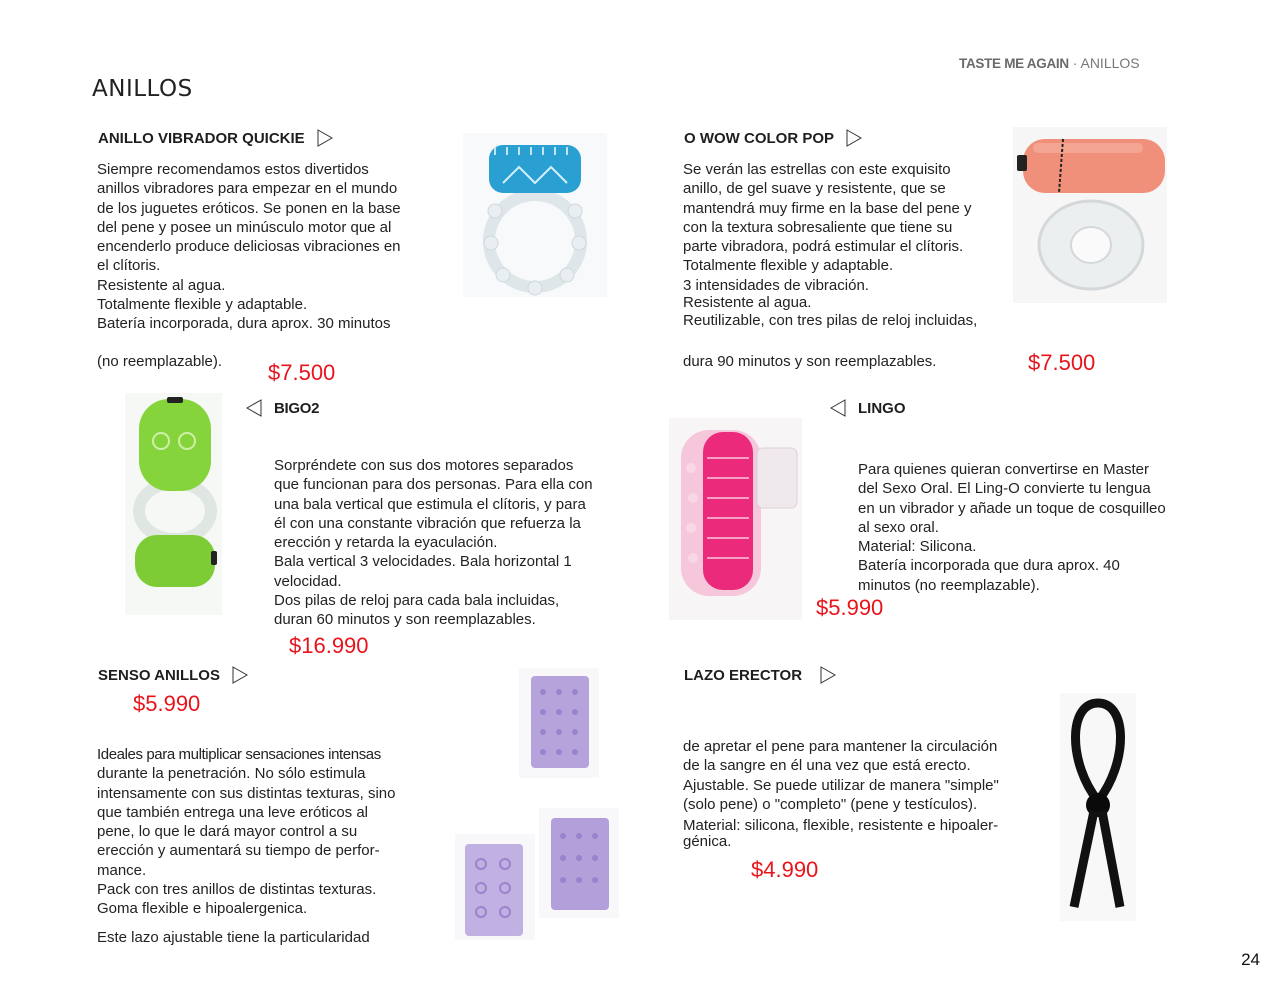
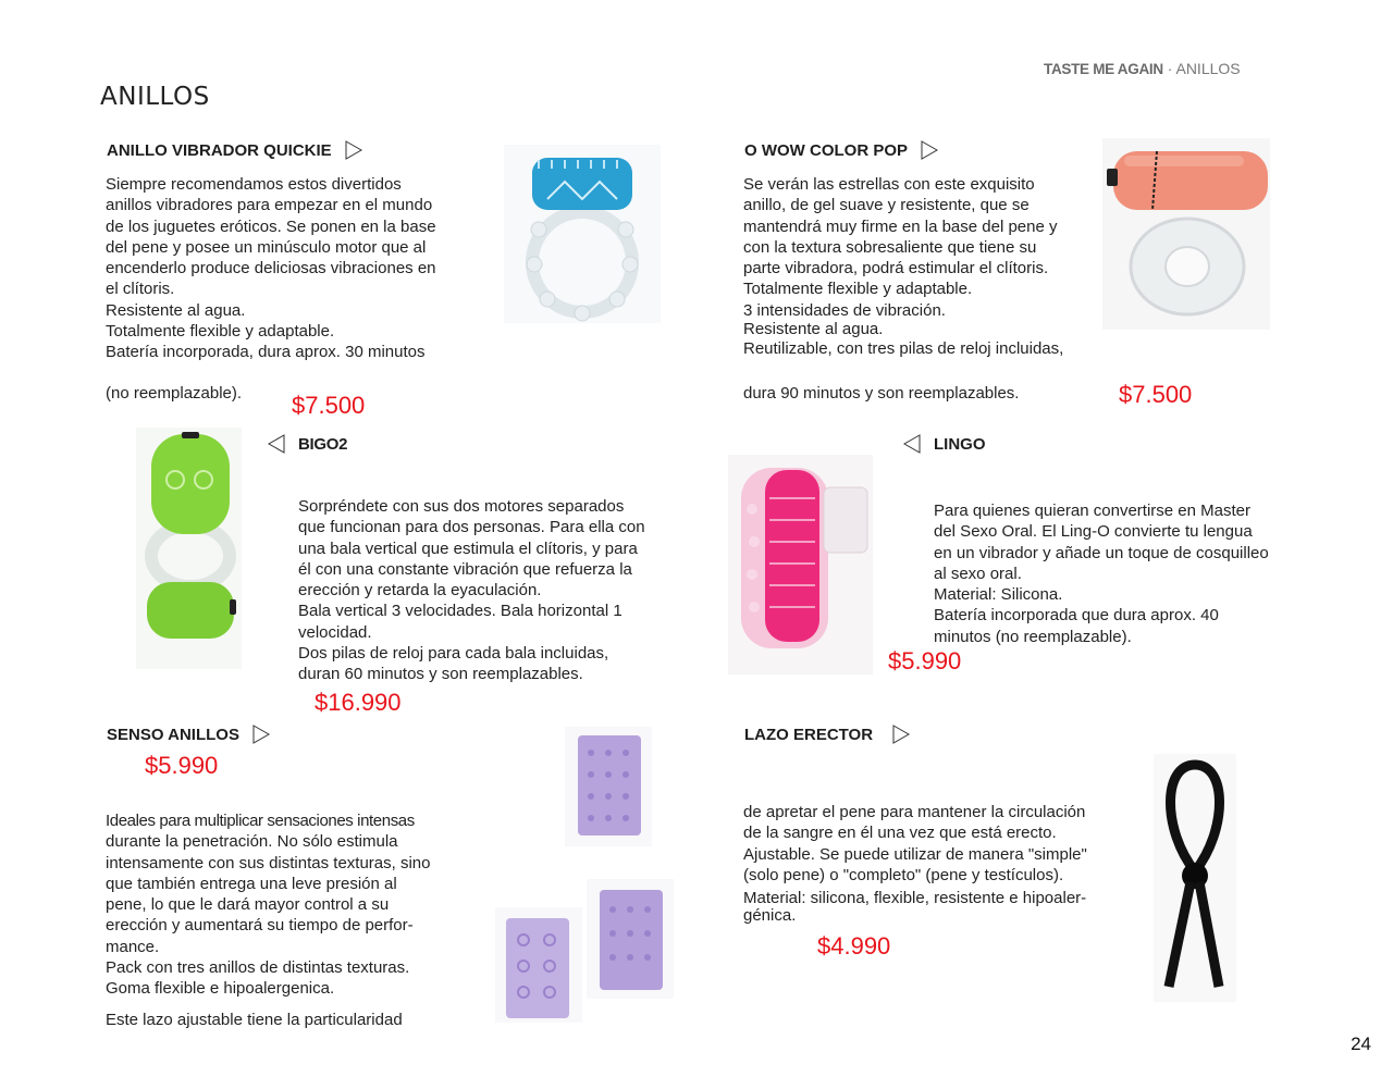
  TASTE ME AGAIN · ANILLOS
  ANILLOS
  ANILLO VIBRADOR QUICKIE
  Siempre recomendamos estos divertidos
  anillos vibradores para empezar en el mundo
  de los juguetes eróticos. Se ponen en la base
  del pene y posee un minúsculo motor que al
  encenderlo produce deliciosas vibraciones en
  el clítoris.
  Resistente al agua.
  Totalmente flexible y adaptable.
  Batería incorporada, dura aprox. 30 minutos
  (no reemplazable).
  $7.500
  O WOW COLOR POP
  Se verán las estrellas con este exquisito
  anillo, de gel suave y resistente, que se
  mantendrá muy firme en la base del pene y
  con la textura sobresaliente que tiene su
  parte vibradora, podrá estimular el clítoris.
  Totalmente flexible y adaptable.
  3 intensidades de vibración.
  Resistente al agua.
  Reutilizable, con tres pilas de reloj incluidas,
  dura 90 minutos y son reemplazables.
  $7.500
  BIGO2
  Sorpréndete con sus dos motores separados
  que funcionan para dos personas. Para ella con
  una bala vertical que estimula el clítoris, y para
  él con una constante vibración que refuerza la
  erección y retarda la eyaculación.
  Bala vertical 3 velocidades. Bala horizontal 1
  velocidad.
  Dos pilas de reloj para cada bala incluidas,
  duran 60 minutos y son reemplazables.
  $16.990
  LINGO
  Para quienes quieran convertirse en Master
  del Sexo Oral. El Ling-O convierte tu lengua
  en un vibrador y añade un toque de cosquilleo
  al sexo oral.
  Material: Silicona.
  Batería incorporada que dura aprox. 40
  minutos (no reemplazable).
  $5.990
  SENSO ANILLOS
  $5.990
  Ideales para multiplicar sensaciones intensas
  durante la penetración. No sólo estimula
  intensamente con sus distintas texturas, sino
- que también entrega una leve eróticos al
+ que también entrega una leve presión al
  pene, lo que le dará mayor control a su
  erección y aumentará su tiempo de perfor-
  mance.
  Pack con tres anillos de distintas texturas.
  Goma flexible e hipoalergenica.
  Este lazo ajustable tiene la particularidad
  LAZO ERECTOR
  de apretar el pene para mantener la circulación
  de la sangre en él una vez que está erecto.
  Ajustable. Se puede utilizar de manera "simple"
  (solo pene) o "completo" (pene y testículos).
  Material: silicona, flexible, resistente e hipoaler-
  génica.
  $4.990
  24
